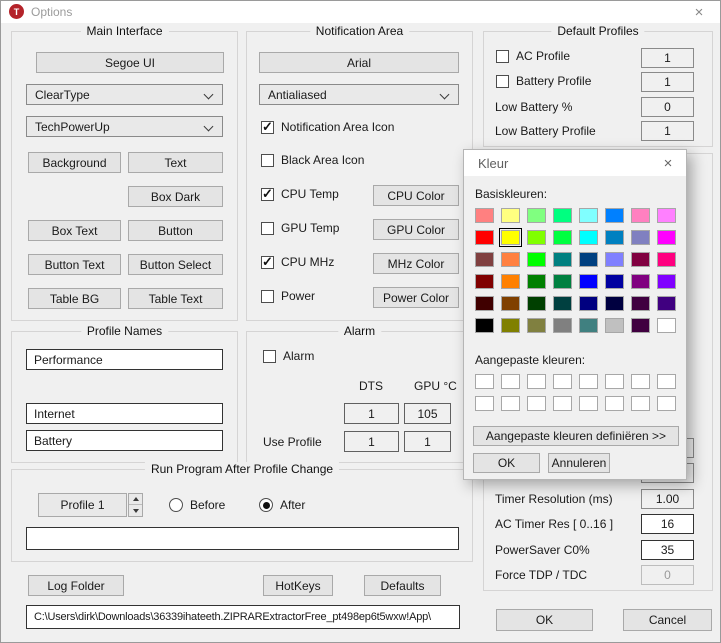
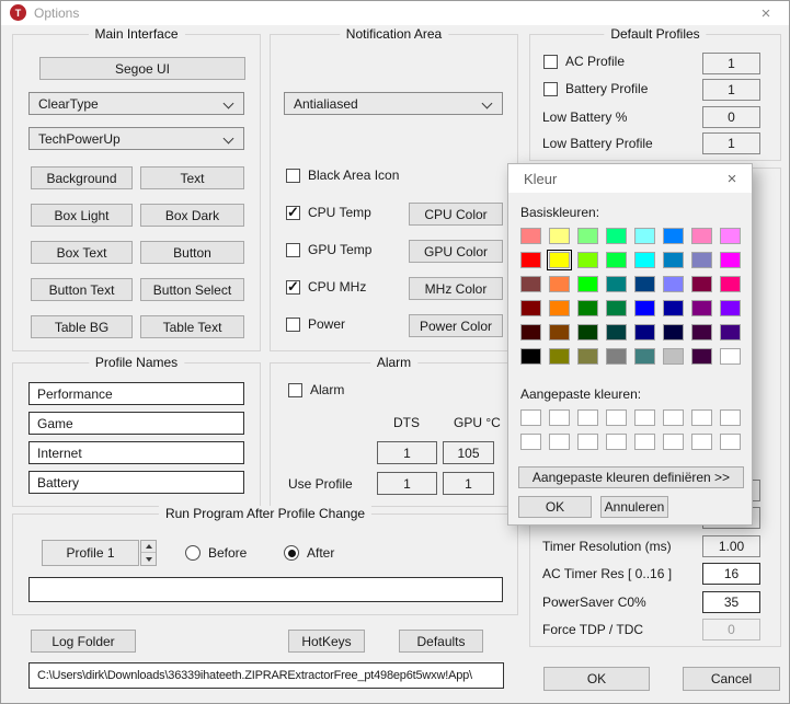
  T
  Options
  ×
  Main Interface
  Segoe UI
  ClearType
  TechPowerUp
  Background
  Text
+ Box Light
  Box Dark
  Box Text
  Button
  Button Text
  Button Select
  Table BG
  Table Text
  Profile Names
  Performance
+ Game
  Internet
  Battery
  Notification Area
- Arial
  Antialiased
- Notification Area Icon
  Black Area Icon
  CPU Temp
  CPU Color
  GPU Temp
  GPU Color
  CPU MHz
  MHz Color
  Power
  Power Color
  Alarm
  Alarm
  DTS
  GPU °C
  1
  105
  Use Profile
  1
  1
  Run Program After Profile Change
  Profile 1
  Before
  After
  Log Folder
  HotKeys
  Defaults
  C:\Users\dirk\Downloads\36339ihateeth.ZIPRARExtractorFree_pt498ep6t5wxw!App\
  Default Profiles
  AC Profile
  1
  Battery Profile
  1
  Low Battery %
  0
  Low Battery Profile
  1
  Timer Resolution (ms)
  1.00
  AC Timer Res [ 0..16 ]
  16
  PowerSaver C0%
  35
  Force TDP / TDC
  0
  OK
  Cancel
  Kleur
  ×
  Basiskleuren:
  Aangepaste kleuren:
  Aangepaste kleuren definiëren >>
  OK
  Annuleren
